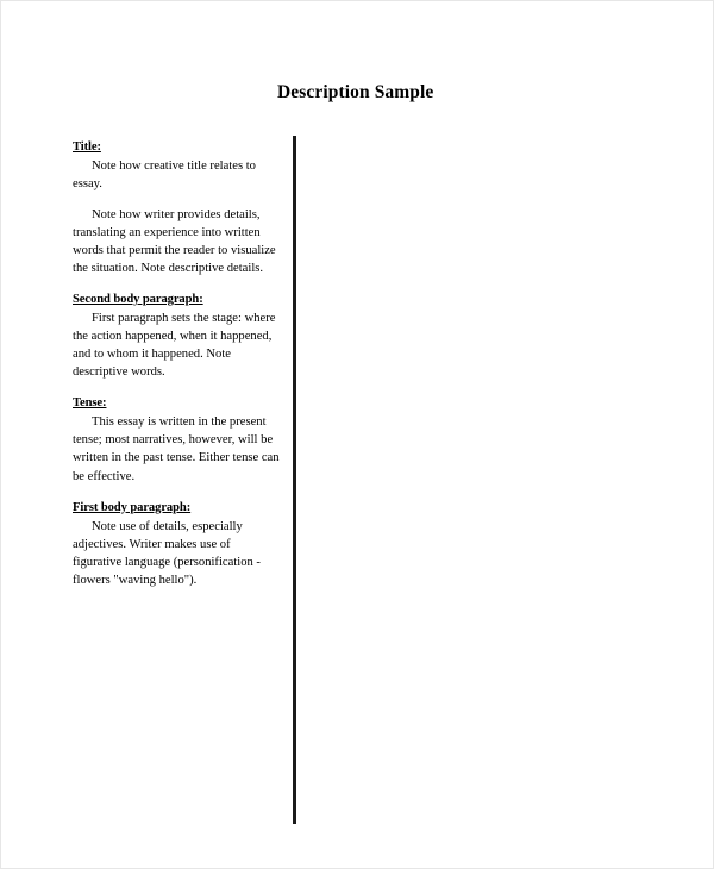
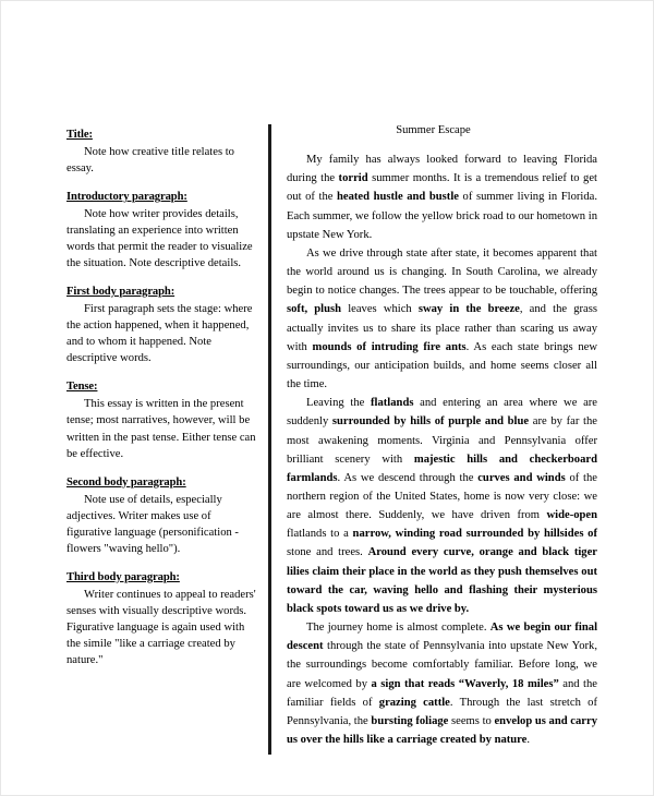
- Description Sample
  Title:
  Note how creative title relates to essay.
+ Introductory paragraph:
  Note how writer provides details, translating an experience into written words that permit the reader to visualize the situation. Note descriptive details.
- Second body paragraph:
+ First body paragraph:
  First paragraph sets the stage: where the action happened, when it happened, and to whom it happened. Note descriptive words.
  Tense:
  This essay is written in the present tense; most narratives, however, will be written in the past tense. Either tense can be effective.
- First body paragraph:
+ Second body paragraph:
  Note use of details, especially adjectives. Writer makes use of figurative language (personification - flowers "waving hello").
+ Third body paragraph:
+ Writer continues to appeal to readers' senses with visually descriptive words. Figurative language is again used with the simile "like a carriage created by nature."
+ Summer Escape
+ My family has always looked forward to leaving Florida during the torrid summer months. It is a tremendous relief to get out of the heated hustle and bustle of summer living in Florida. Each summer, we follow the yellow brick road to our hometown in upstate New York.
+ As we drive through state after state, it becomes apparent that the world around us is changing. In South Carolina, we already begin to notice changes. The trees appear to be touchable, offering soft, plush leaves which sway in the breeze, and the grass actually invites us to share its place rather than scaring us away with mounds of intruding fire ants. As each state brings new surroundings, our anticipation builds, and home seems closer all the time.
+ Leaving the flatlands and entering an area where we are suddenly surrounded by hills of purple and blue are by far the most awakening moments. Virginia and Pennsylvania offer brilliant scenery with majestic hills and checkerboard farmlands. As we descend through the curves and winds of the northern region of the United States, home is now very close: we are almost there. Suddenly, we have driven from wide-open flatlands to a narrow, winding road surrounded by hillsides of stone and trees. Around every curve, orange and black tiger lilies claim their place in the world as they push themselves out toward the car, waving hello and flashing their mysterious black spots toward us as we drive by.
+ The journey home is almost complete. As we begin our final descent through the state of Pennsylvania into upstate New York, the surroundings become comfortably familiar. Before long, we are welcomed by a sign that reads “Waverly, 18 miles” and the familiar fields of grazing cattle. Through the last stretch of Pennsylvania, the bursting foliage seems to envelop us and carry us over the hills like a carriage created by nature.
